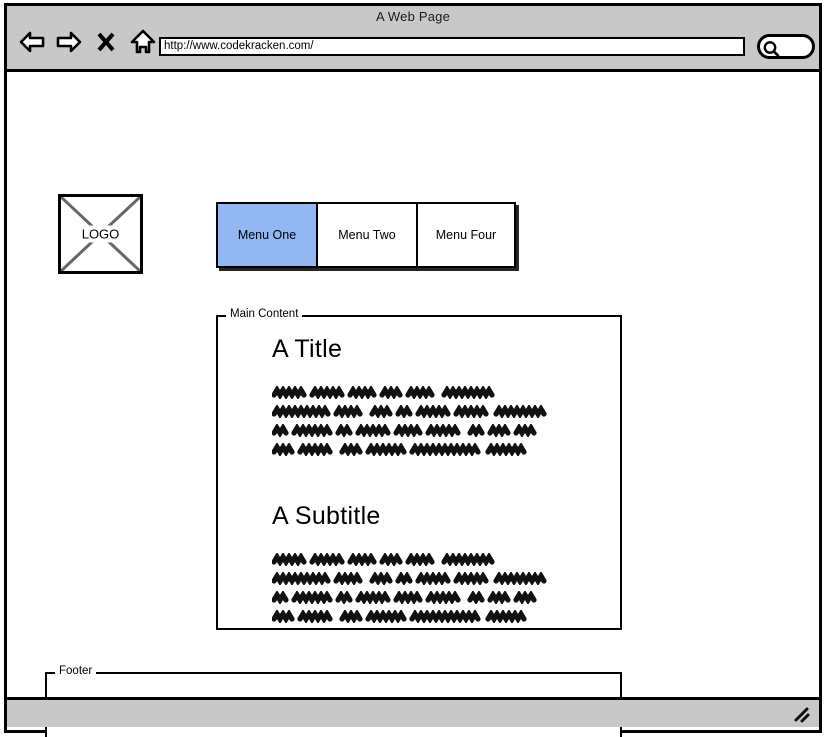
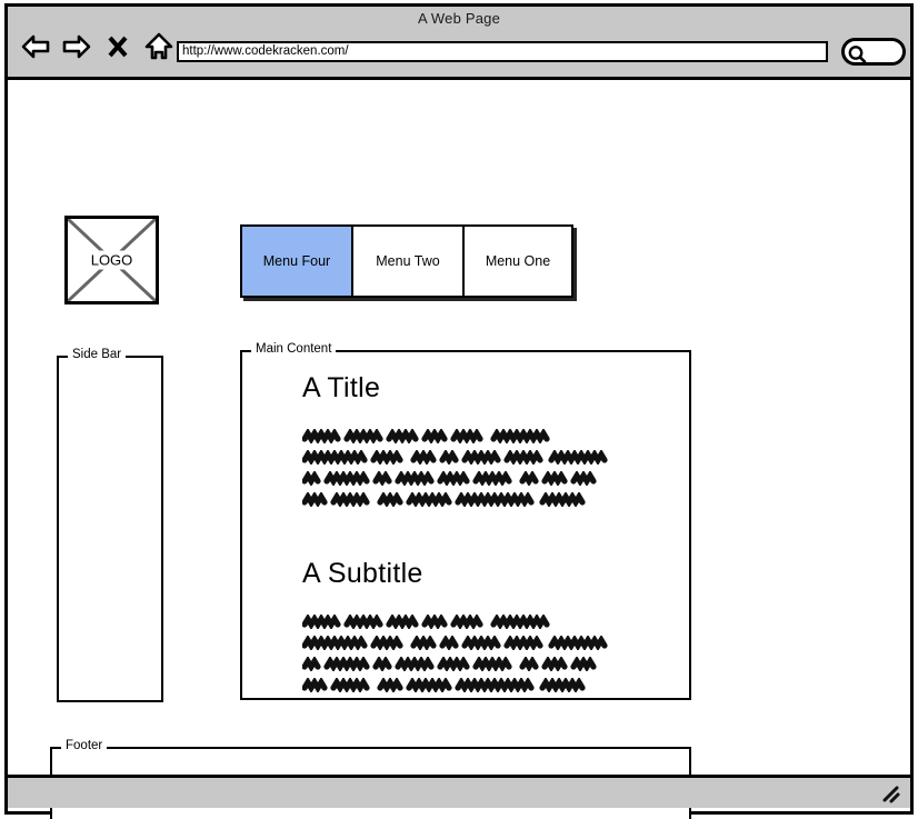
  A Web Page
  http://www.codekracken.com/
  LOGO
- Menu One
+ Menu Four
  Menu Two
- Menu Four
+ Menu One
+ Side Bar
  A Title
  A Subtitle
  Main Content
  Footer
